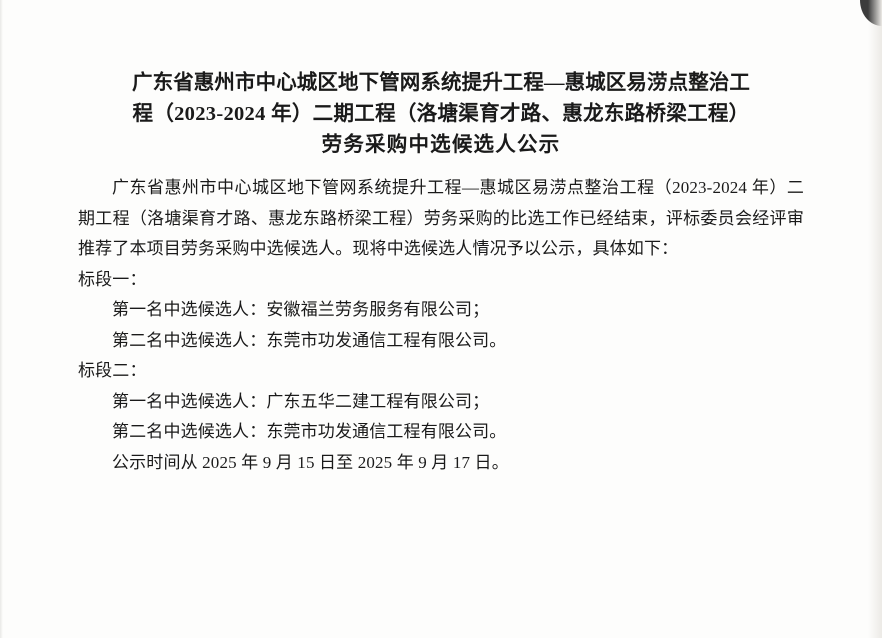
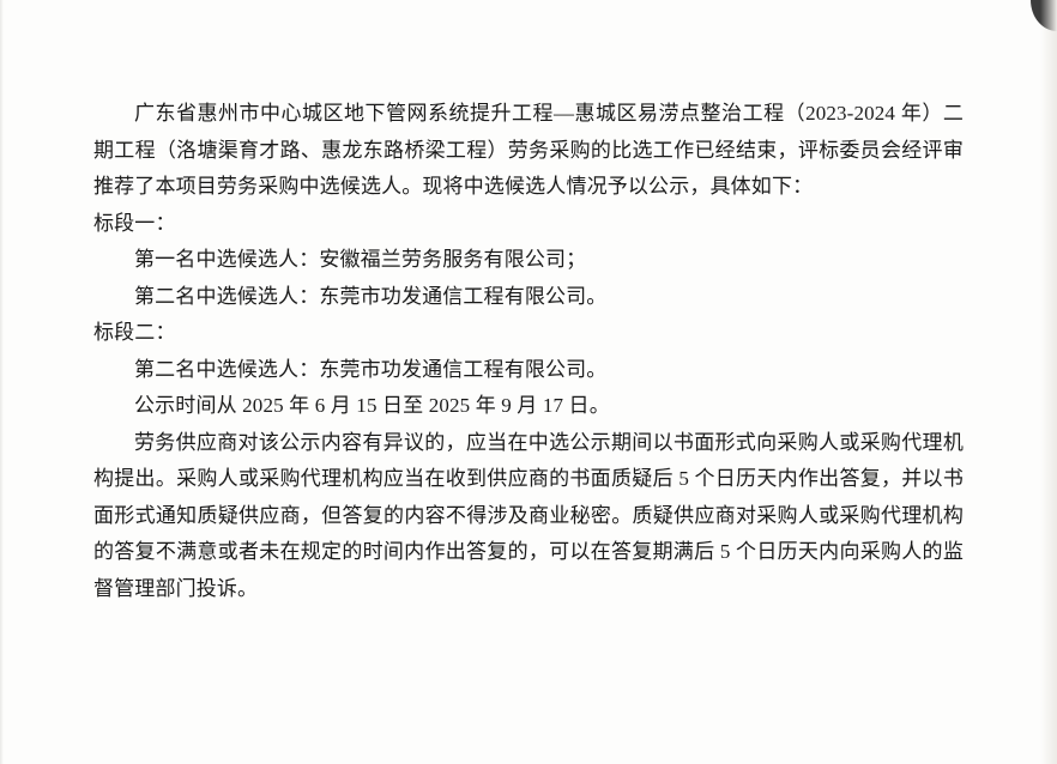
- 广东省惠州市中心城区地下管网系统提升工程—惠城区易涝点整治工
- 程（2023-2024 年）二期工程（洛塘渠育才路、惠龙东路桥梁工程）
- 劳务采购中选候选人公示
  广东省惠州市中心城区地下管网系统提升工程—惠城区易涝点整治工程（2023-2024 年）二期工程（洛塘渠育才路、惠龙东路桥梁工程）劳务采购的比选工作已经结束，评标委员会经评审推荐了本项目劳务采购中选候选人。现将中选候选人情况予以公示，具体如下：
  标段一：
  第一名中选候选人：安徽福兰劳务服务有限公司；
  第二名中选候选人：东莞市功发通信工程有限公司。
  标段二：
- 第一名中选候选人：广东五华二建工程有限公司；
  第二名中选候选人：东莞市功发通信工程有限公司。
- 公示时间从 2025 年 9 月 15 日至 2025 年 9 月 17 日。
+ 公示时间从 2025 年 6 月 15 日至 2025 年 9 月 17 日。
+ 劳务供应商对该公示内容有异议的，应当在中选公示期间以书面形式向采购人或采购代理机构提出。采购人或采购代理机构应当在收到供应商的书面质疑后 5 个日历天内作出答复，并以书面形式通知质疑供应商，但答复的内容不得涉及商业秘密。质疑供应商对采购人或采购代理机构的答复不满意或者未在规定的时间内作出答复的，可以在答复期满后 5 个日历天内向采购人的监督管理部门投诉。
